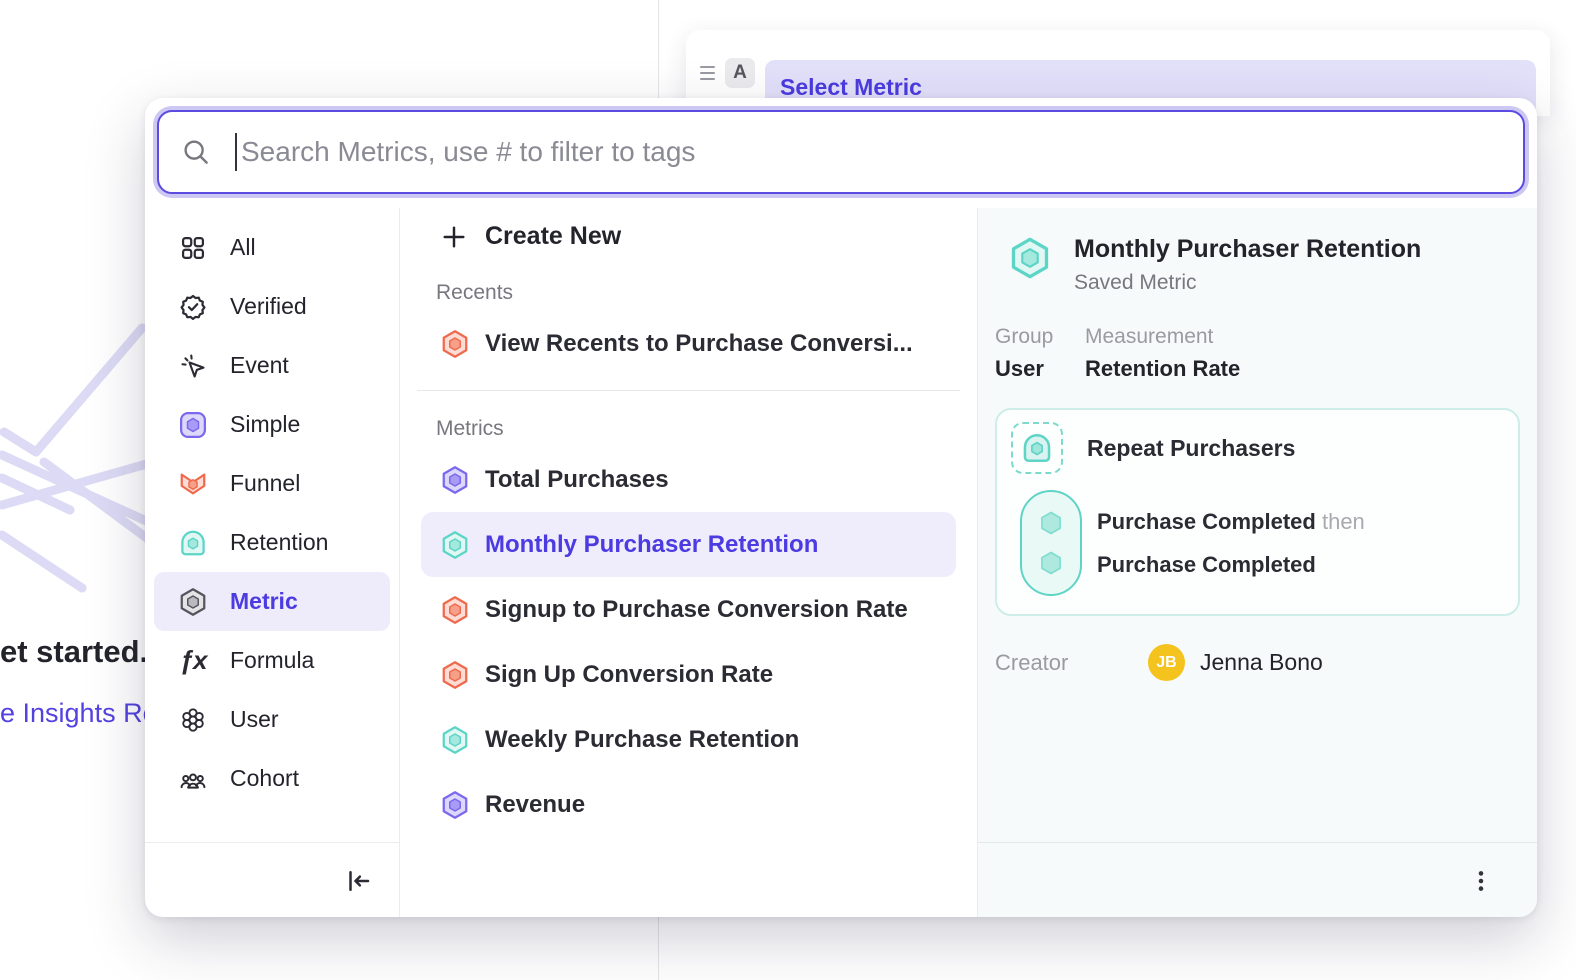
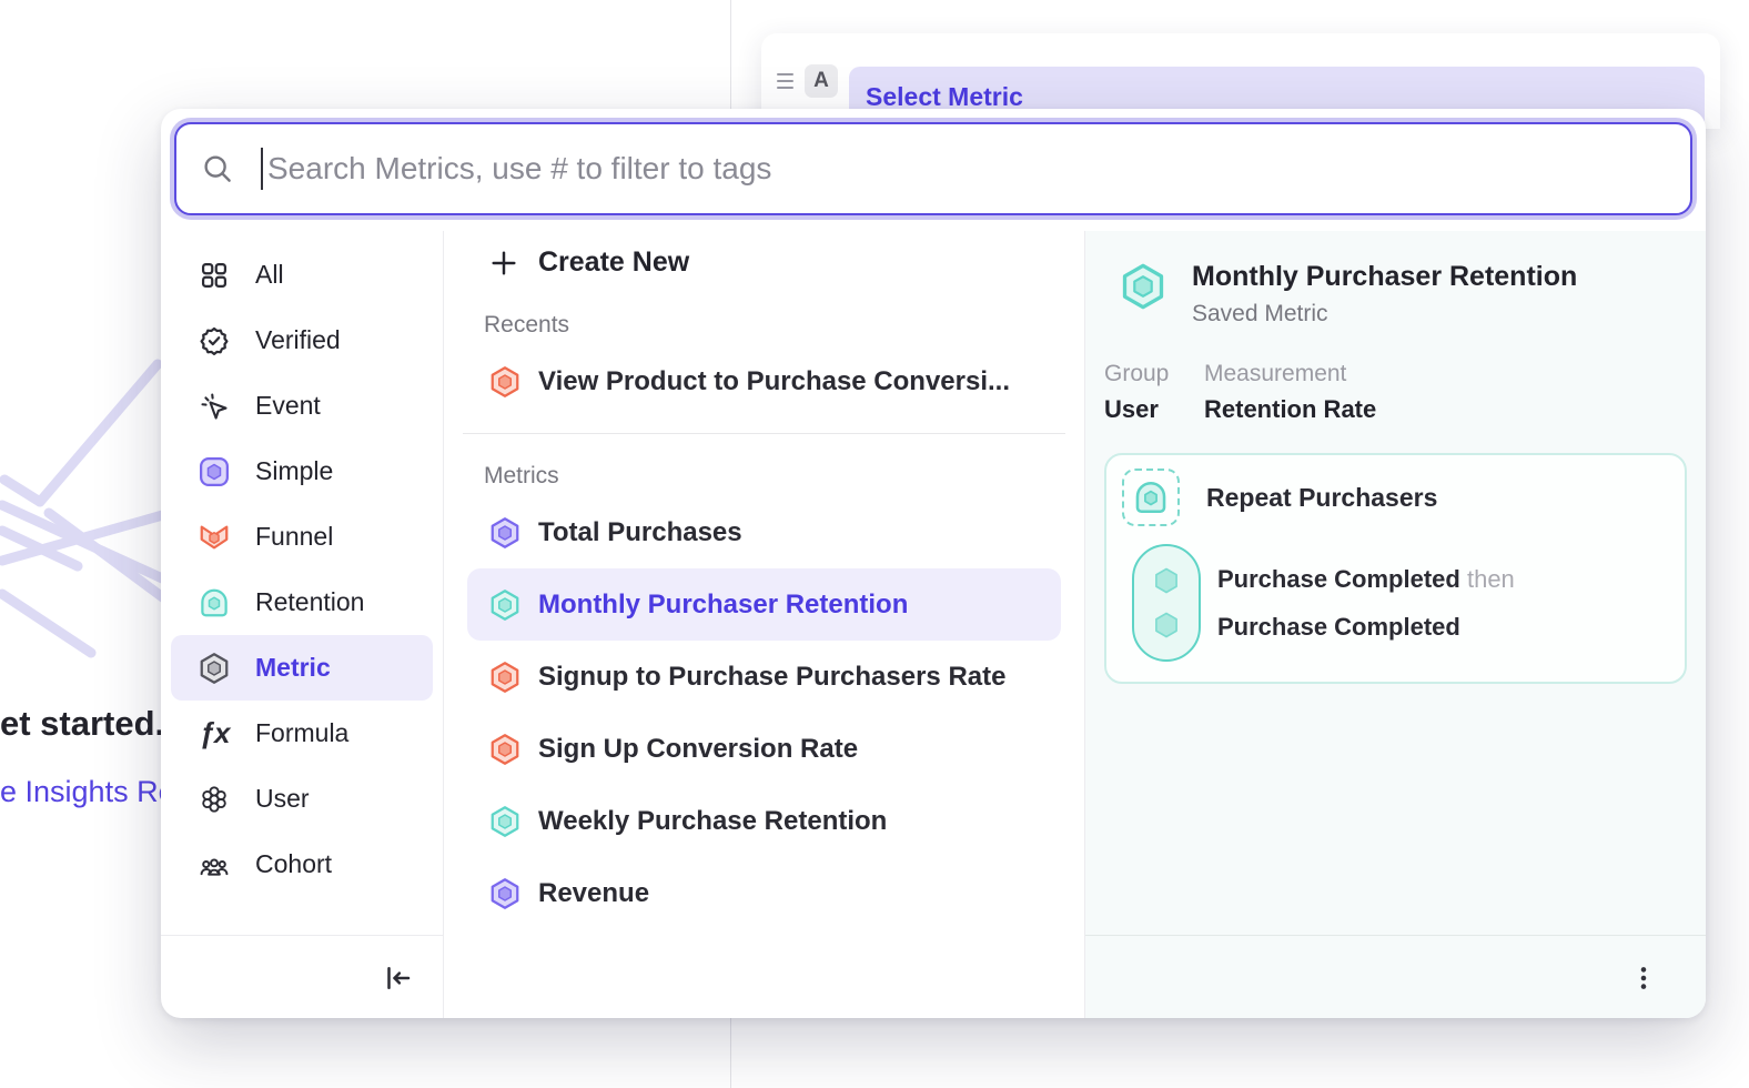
  et started.
  e Insights R
  A
  Select Metric
  Search Metrics, use # to filter to tags
  All
  Verified
  Event
  Simple
  Funnel
  Retention
  Metric
  ƒx
  Formula
  User
  Cohort
  Create New
  Recents
- View Recents to Purchase Conversi...
+ View Product to Purchase Conversi...
  Metrics
  Total Purchases
  Monthly Purchaser Retention
- Signup to Purchase Conversion Rate
+ Signup to Purchase Purchasers Rate
  Sign Up Conversion Rate
  Weekly Purchase Retention
  Revenue
  Monthly Purchaser Retention
  Saved Metric
  Group
  User
  Measurement
  Retention Rate
  Repeat Purchasers
  Purchase Completed then
  Purchase Completed
- Creator
- JB
- Jenna Bono
